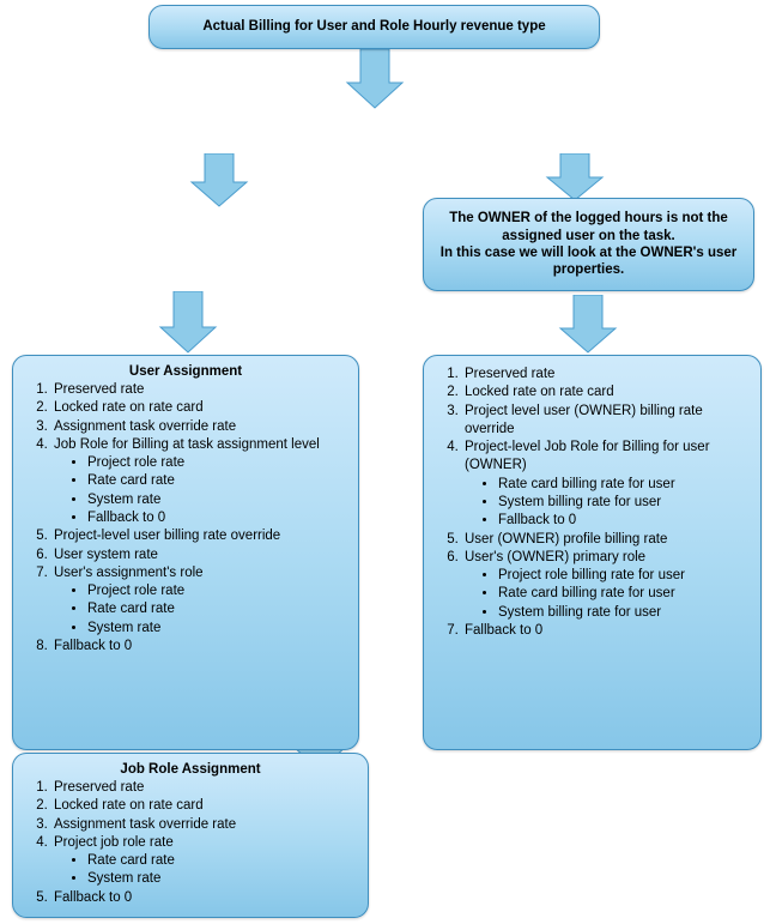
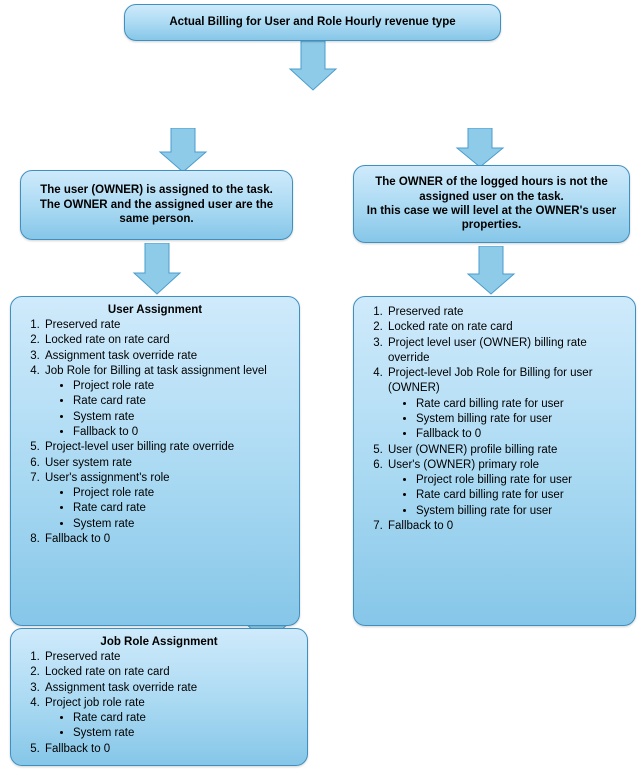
  Actual Billing for User and Role Hourly revenue type
+ The user (OWNER) is assigned to the task. The OWNER and the assigned user are the same person.
  The OWNER of the logged hours is not the assigned user on the task.
- In this case we will look at the OWNER's user properties.
+ In this case we will level at the OWNER's user properties.
  User Assignment
  Preserved rate
  Locked rate on rate card
  Assignment task override rate
  Job Role for Billing at task assignment level
  Project role rate
  Rate card rate
  System rate
  Fallback to 0
  Project-level user billing rate override
  User system rate
  User's assignment's role
  Project role rate
  Rate card rate
  System rate
  Fallback to 0
  Job Role Assignment
  Preserved rate
  Locked rate on rate card
  Assignment task override rate
  Project job role rate
  Rate card rate
  System rate
  Fallback to 0
  Preserved rate
  Locked rate on rate card
  Project level user (OWNER) billing rate override
  Project-level Job Role for Billing for user (OWNER)
  Rate card billing rate for user
  System billing rate for user
  Fallback to 0
  User (OWNER) profile billing rate
  User's (OWNER) primary role
  Project role billing rate for user
  Rate card billing rate for user
  System billing rate for user
  Fallback to 0
